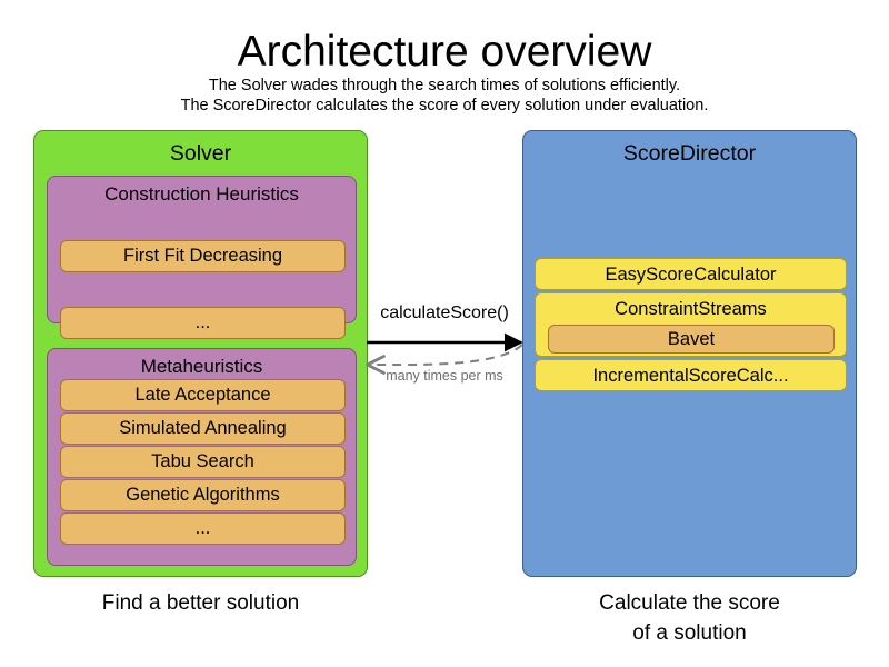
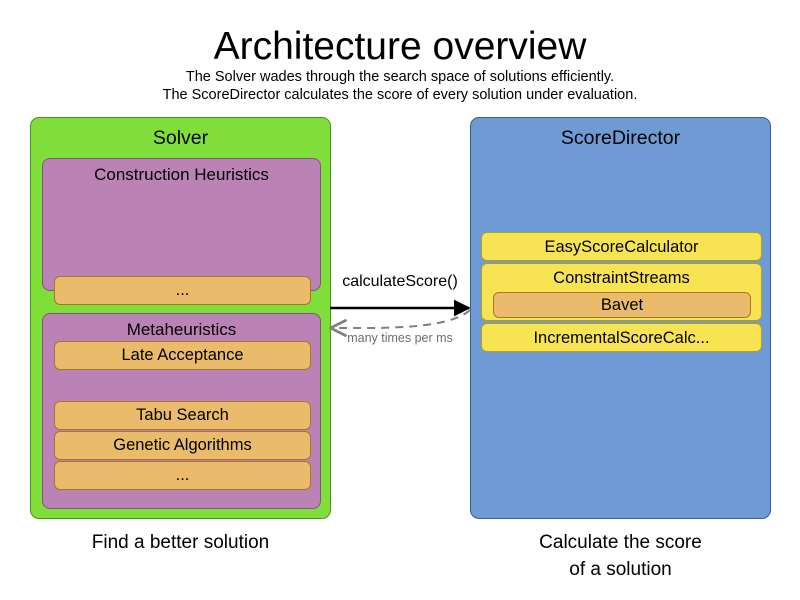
  Architecture overview
- The Solver wades through the search times of solutions efficiently.
+ The Solver wades through the search space of solutions efficiently.
  The ScoreDirector calculates the score of every solution under evaluation.
  Solver
  Construction Heuristics
- First Fit Decreasing
  ...
  Metaheuristics
  Late Acceptance
- Simulated Annealing
  Tabu Search
  Genetic Algorithms
  ...
  ScoreDirector
  EasyScoreCalculator
  ConstraintStreams
  Bavet
  IncrementalScoreCalc...
  calculateScore()
  many times per ms
  Find a better solution
  Calculate the score
  of a solution
